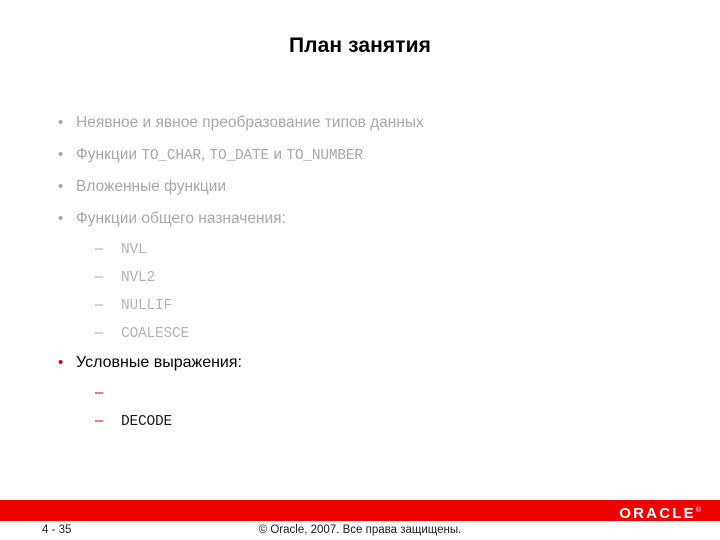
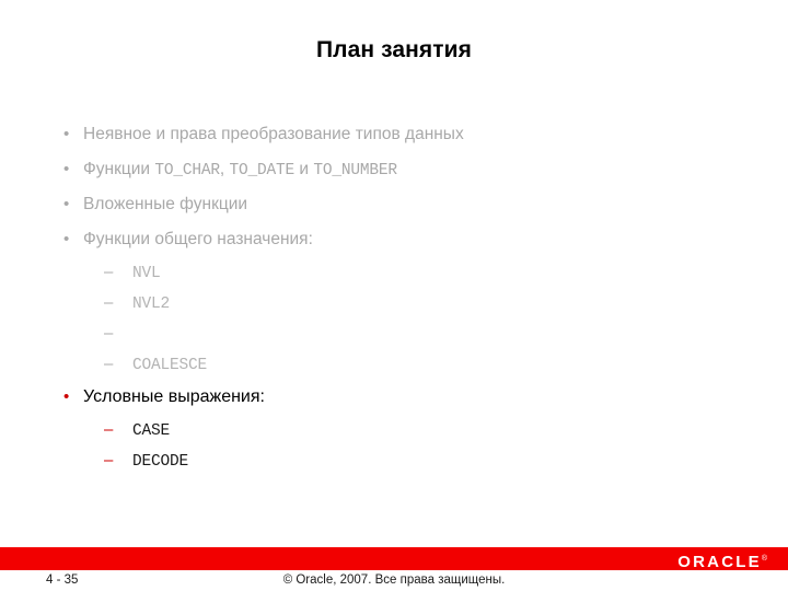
  План занятия
  •
- Неявное и явное преобразование типов данных
+ Неявное и права преобразование типов данных
  •
  Функции TO_CHAR, TO_DATE и TO_NUMBER
  •
  Вложенные функции
  •
  Функции общего назначения:
  –
  NVL
  –
  NVL2
  –
- NULLIF
  –
  COALESCE
  •
  Условные выражения:
  –
+ CASE
  –
  DECODE
  ORACLE
  4 - 35
  © Oracle, 2007. Все права защищены.
